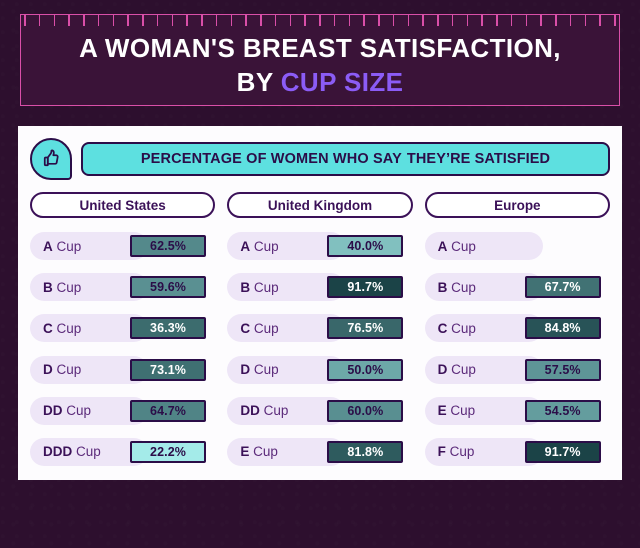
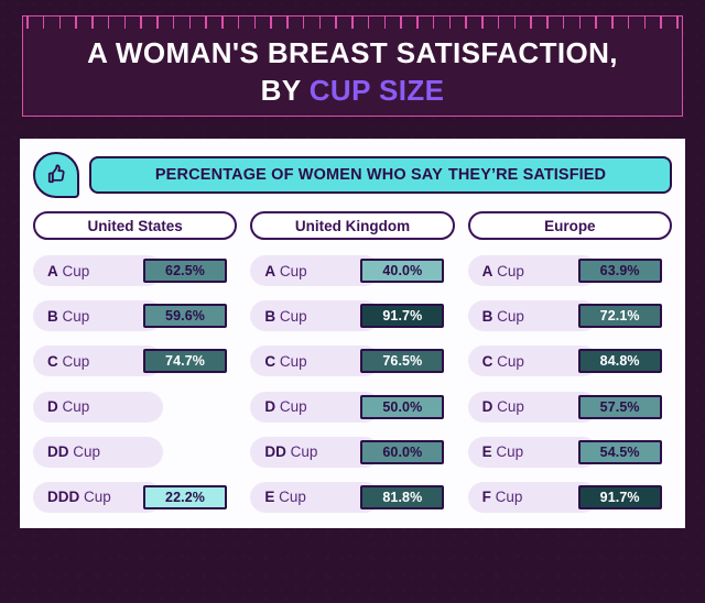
  A WOMAN'S BREAST SATISFACTION,
  BY CUP SIZE
  PERCENTAGE OF WOMEN WHO SAY
  THEY’RE SATISFIED
  United States
  A Cup
  62.5%
  B Cup
  59.6%
  C Cup
- 36.3%
+ 74.7%
  D Cup
- 73.1%
  DD Cup
- 64.7%
  DDD Cup
  22.2%
  United Kingdom
  A Cup
  40.0%
  B Cup
  91.7%
  C Cup
  76.5%
  D Cup
  50.0%
  DD Cup
  60.0%
  E Cup
  81.8%
  Europe
  A Cup
+ 63.9%
  B Cup
- 67.7%
+ 72.1%
  C Cup
  84.8%
  D Cup
  57.5%
  E Cup
  54.5%
  F Cup
  91.7%
